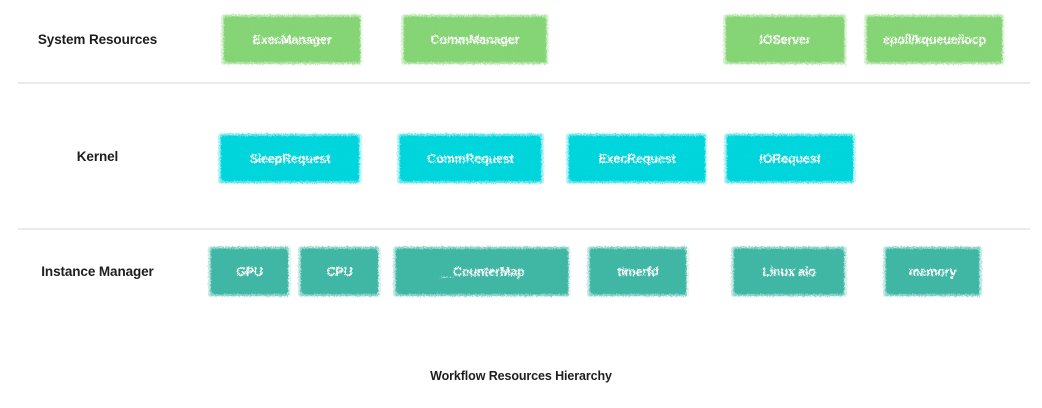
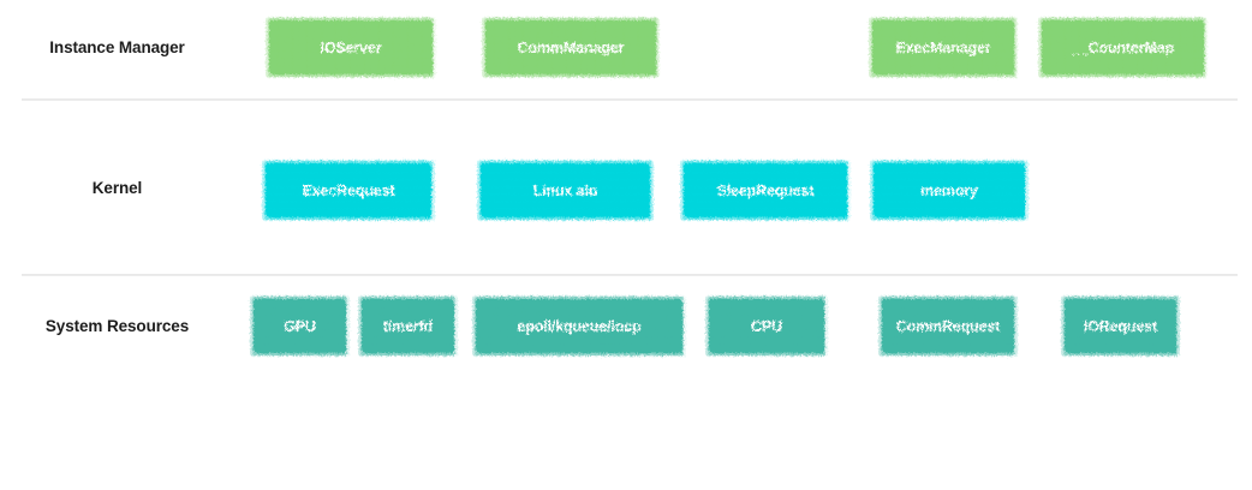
- System Resources
+ Instance Manager
- ExecManager
+ IOServer
  CommManager
- IOServer
+ ExecManager
- epoll/kqueue/iocp
+ __CounterMap
  Kernel
- SleepRequest
+ ExecRequest
- CommRequest
+ Linux aio
- ExecRequest
+ SleepRequest
- IORequest
+ memory
- Instance Manager
+ System Resources
  GPU
- CPU
+ timerfd
- __CounterMap
+ epoll/kqueue/iocp
- timerfd
+ CPU
- Linux aio
+ CommRequest
- memory
+ IORequest
- Workflow Resources Hierarchy
